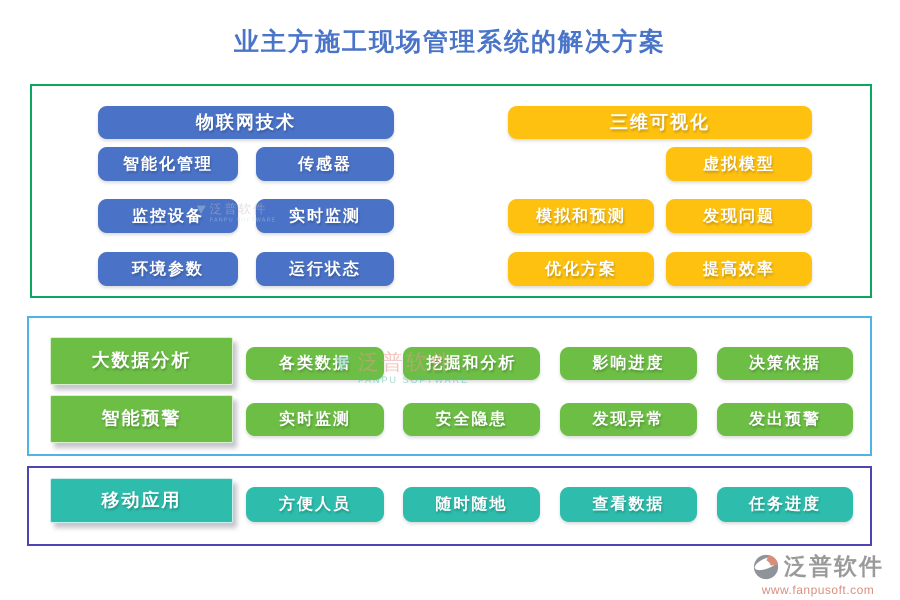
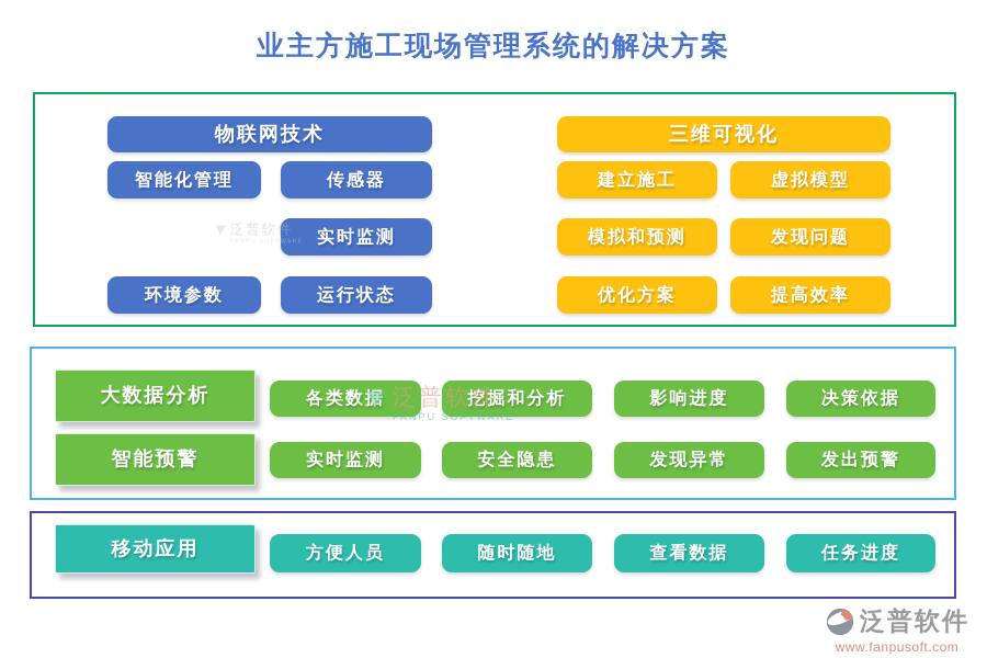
  业主方施工现场管理系统的解决方案
  物联网技术
  智能化管理
  传感器
- 监控设备
  实时监测
  环境参数
  运行状态
  三维可视化
+ 建立施工
  虚拟模型
  模拟和预测
  发现问题
  优化方案
  提高效率
  大数据分析
  各类数据
  挖掘和分析
  影响进度
  决策依据
  智能预警
  实时监测
  安全隐患
  发现异常
  发出预警
  移动应用
  方便人员
  随时随地
  查看数据
  任务进度
  泛普软件
  泛普软件
  FANPU SOFTWARE
  泛普软件
  www.fanpusoft.com
